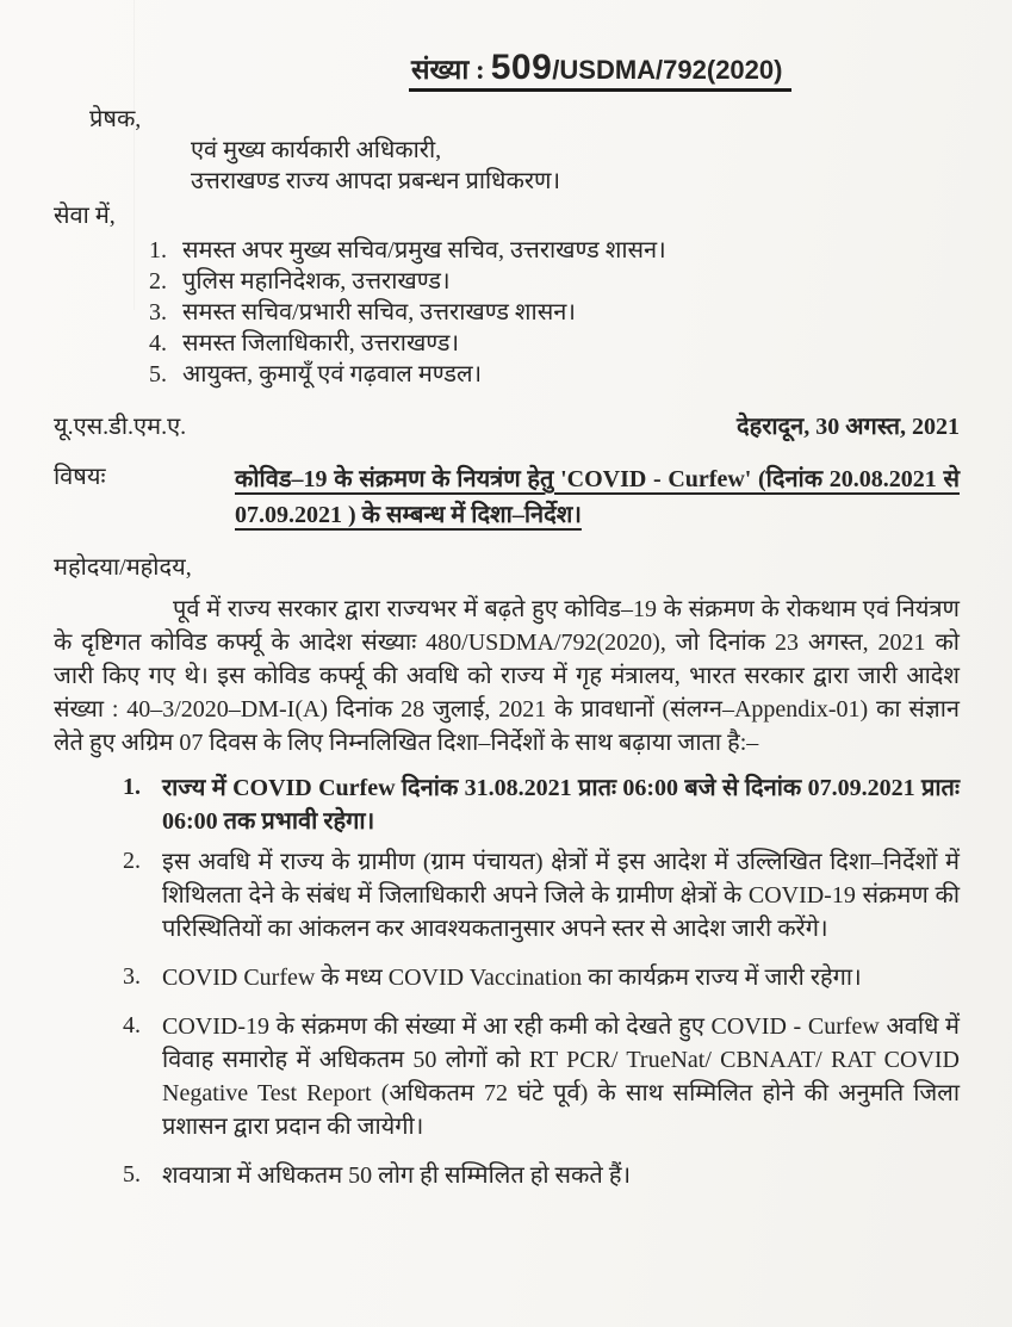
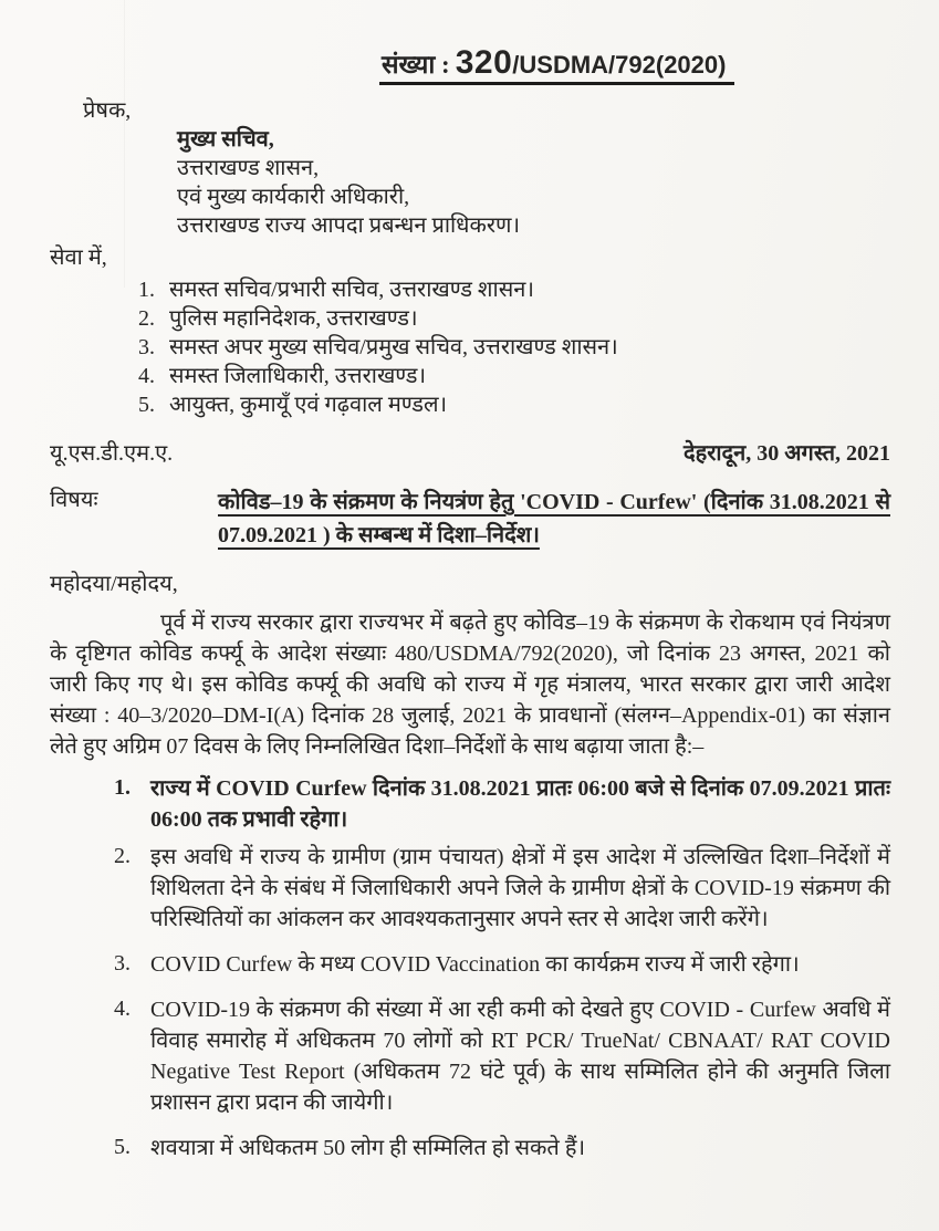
- संख्या : 509/USDMA/792(2020)
+ संख्या : 320/USDMA/792(2020)
  प्रेषक,
+ मुख्य सचिव,
+ उत्तराखण्ड शासन,
  एवं मुख्य कार्यकारी अधिकारी,
  उत्तराखण्ड राज्य आपदा प्रबन्धन प्राधिकरण।
  सेवा में,
  1.
- समस्त अपर मुख्य सचिव/प्रमुख सचिव, उत्तराखण्ड शासन।
+ समस्त सचिव/प्रभारी सचिव, उत्तराखण्ड शासन।
  2.
  पुलिस महानिदेशक, उत्तराखण्ड।
  3.
- समस्त सचिव/प्रभारी सचिव, उत्तराखण्ड शासन।
+ समस्त अपर मुख्य सचिव/प्रमुख सचिव, उत्तराखण्ड शासन।
  4.
  समस्त जिलाधिकारी, उत्तराखण्ड।
  5.
  आयुक्त, कुमायूँ एवं गढ़वाल मण्डल।
  यू.एस.डी.एम.ए.
  देहरादून, 30 अगस्त, 2021
  विषयः
- कोविड–19 के संक्रमण के नियत्रंण हेतु 'COVID - Curfew' (दिनांक 20.08.2021 से 07.09.2021 ) के सम्बन्ध में दिशा–निर्देश।
+ कोविड–19 के संक्रमण के नियत्रंण हेतु 'COVID - Curfew' (दिनांक 31.08.2021 से 07.09.2021 ) के सम्बन्ध में दिशा–निर्देश।
  महोदया/महोदय,
  पूर्व में राज्य सरकार द्वारा राज्यभर में बढ़ते हुए कोविड–19 के संक्रमण के रोकथाम एवं नियंत्रण के दृष्टिगत कोविड कर्फ्यू के आदेश संख्याः 480/USDMA/792(2020), जो दिनांक 23 अगस्त, 2021 को जारी किए गए थे। इस कोविड कर्फ्यू की अवधि को राज्य में गृह मंत्रालय, भारत सरकार द्वारा जारी आदेश संख्या : 40–3/2020–DM-I(A) दिनांक 28 जुलाई, 2021 के प्रावधानों (संलग्न–Appendix-01) का संज्ञान लेते हुए अग्रिम 07 दिवस के लिए निम्नलिखित दिशा–निर्देशों के साथ बढ़ाया जाता है:–
  1.
  राज्य में COVID Curfew दिनांक 31.08.2021 प्रातः 06:00 बजे से दिनांक 07.09.2021 प्रातः 06:00 तक प्रभावी रहेगा।
  2.
  इस अवधि में राज्य के ग्रामीण (ग्राम पंचायत) क्षेत्रों में इस आदेश में उल्लिखित दिशा–निर्देशों में शिथिलता देने के संबंध में जिलाधिकारी अपने जिले के ग्रामीण क्षेत्रों के COVID-19 संक्रमण की परिस्थितियों का आंकलन कर आवश्यकतानुसार अपने स्तर से आदेश जारी करेंगे।
  3.
  COVID Curfew के मध्य COVID Vaccination का कार्यक्रम राज्य में जारी रहेगा।
  4.
- COVID-19 के संक्रमण की संख्या में आ रही कमी को देखते हुए COVID - Curfew अवधि में विवाह समारोह में अधिकतम 50 लोगों को RT PCR/ TrueNat/ CBNAAT/ RAT COVID Negative Test Report (अधिकतम 72 घंटे पूर्व) के साथ सम्मिलित होने की अनुमति जिला प्रशासन द्वारा प्रदान की जायेगी।
+ COVID-19 के संक्रमण की संख्या में आ रही कमी को देखते हुए COVID - Curfew अवधि में विवाह समारोह में अधिकतम 70 लोगों को RT PCR/ TrueNat/ CBNAAT/ RAT COVID Negative Test Report (अधिकतम 72 घंटे पूर्व) के साथ सम्मिलित होने की अनुमति जिला प्रशासन द्वारा प्रदान की जायेगी।
  5.
  शवयात्रा में अधिकतम 50 लोग ही सम्मिलित हो सकते हैं।
